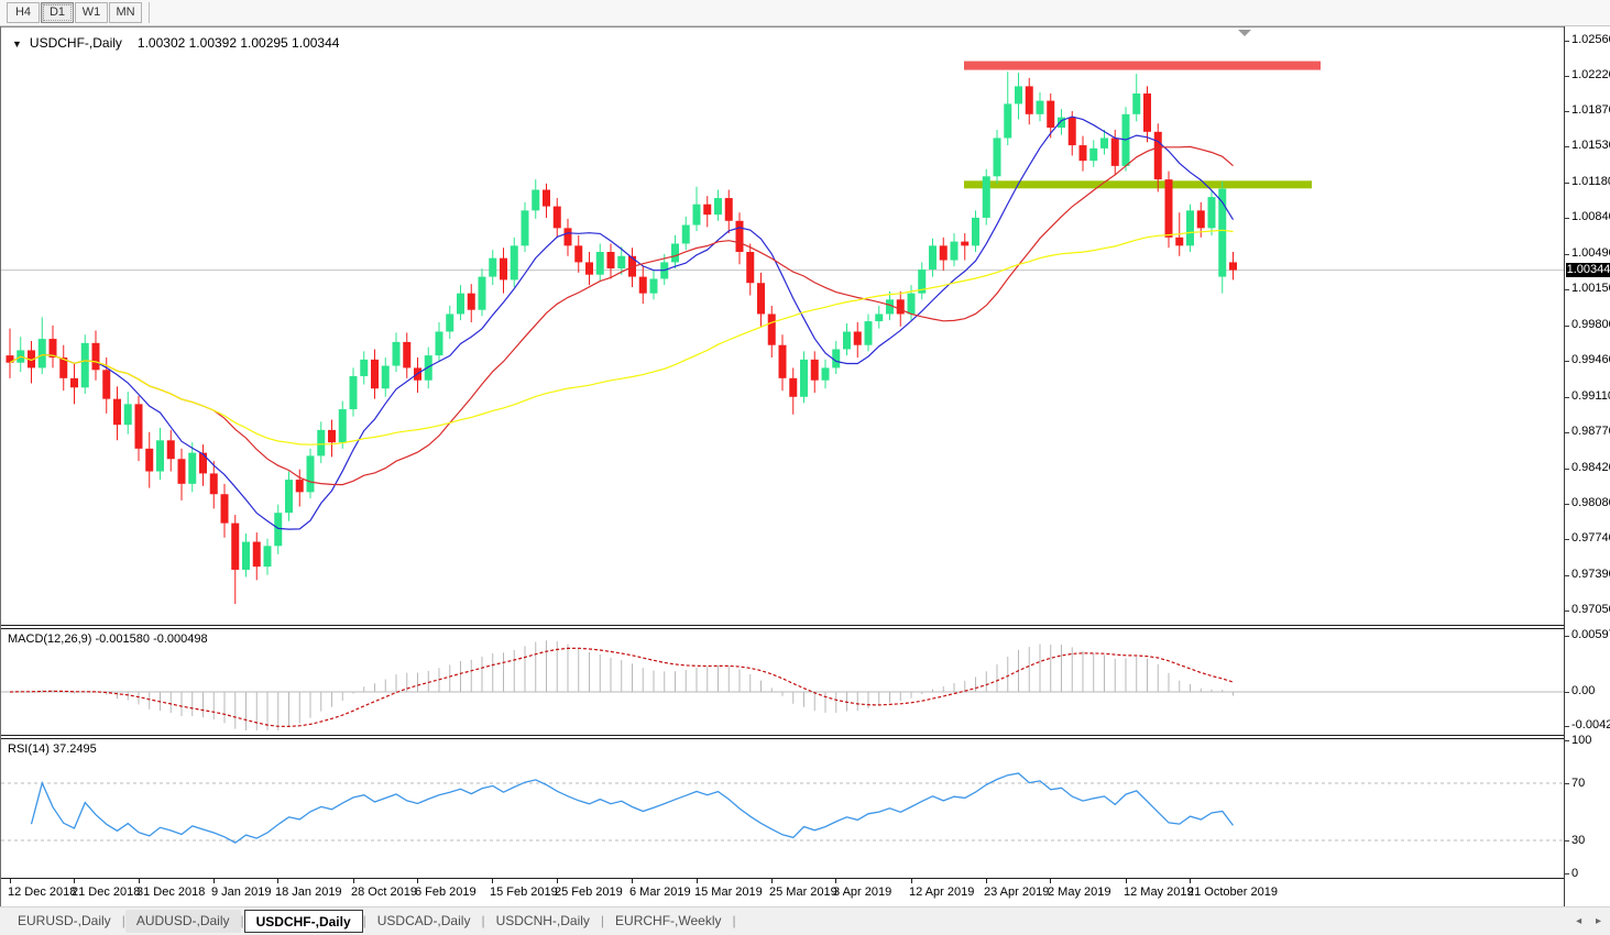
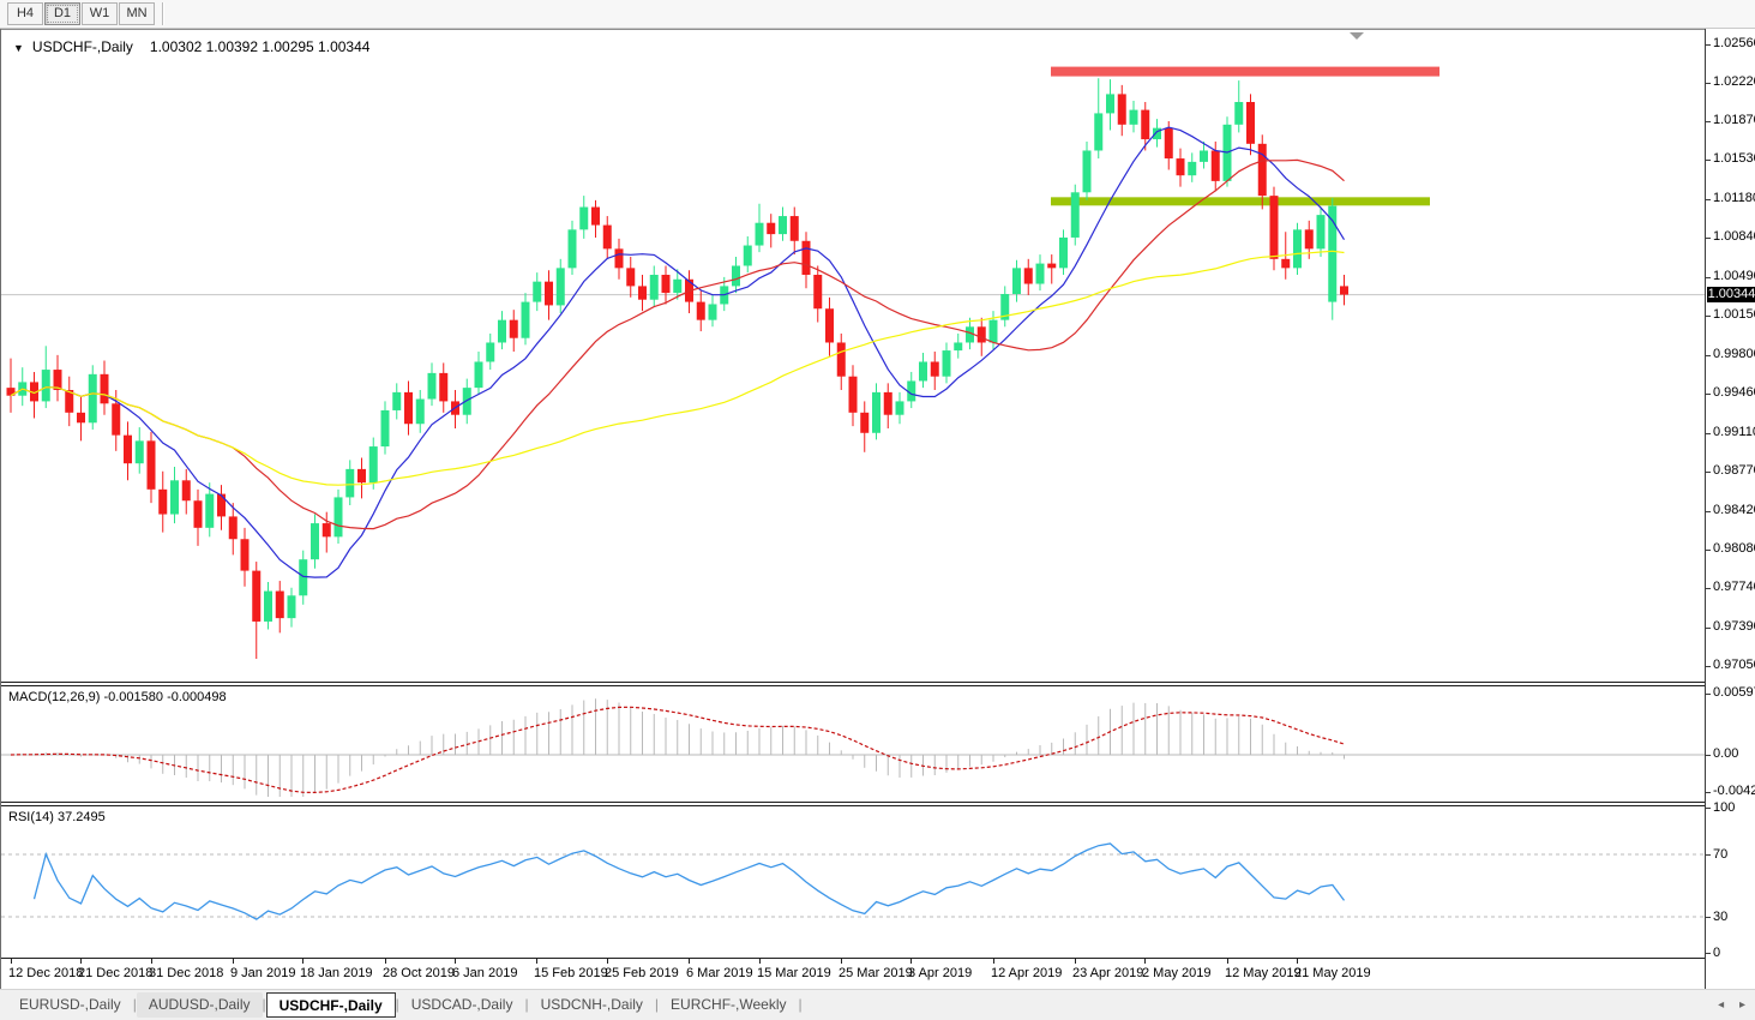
  H4 D1 W1 MN
  ▼ USDCHF-,Daily 1.00302 1.00392 1.00295 1.00344
  MACD(12,26,9) -0.001580 -0.000498
  RSI(14) 37.2495
  12 Dec 2018
  21 Dec 2018
  31 Dec 2018
  9 Jan 2019
  18 Jan 2019
  28 Oct 2019
- 6 Feb 2019
+ 6 Jan 2019
  15 Feb 2019
  25 Feb 2019
  6 Mar 2019
  15 Mar 2019
  25 Mar 2019
  3 Apr 2019
  12 Apr 2019
  23 Apr 2019
  2 May 2019
  12 May 2019
- 21 October 2019
+ 21 May 2019
  1.00344
  1.0256
  1.0222
  1.0187
  1.0153
  1.0118
  1.0084
  1.0049
  1.0015
  0.9980
  0.9946
  0.9911
  0.9877
  0.9842
  0.9808
  0.9774
  0.9739
  0.9705
  0.0059
  0.00
  -0.0042
  100
  70
  30
  0
  ◂ ▸
  EURUSD-,Daily | AUDUSD-,Daily | USDCHF-,Daily | USDCAD-,Daily | USDCNH-,Daily | EURCHF-,Weekly |
